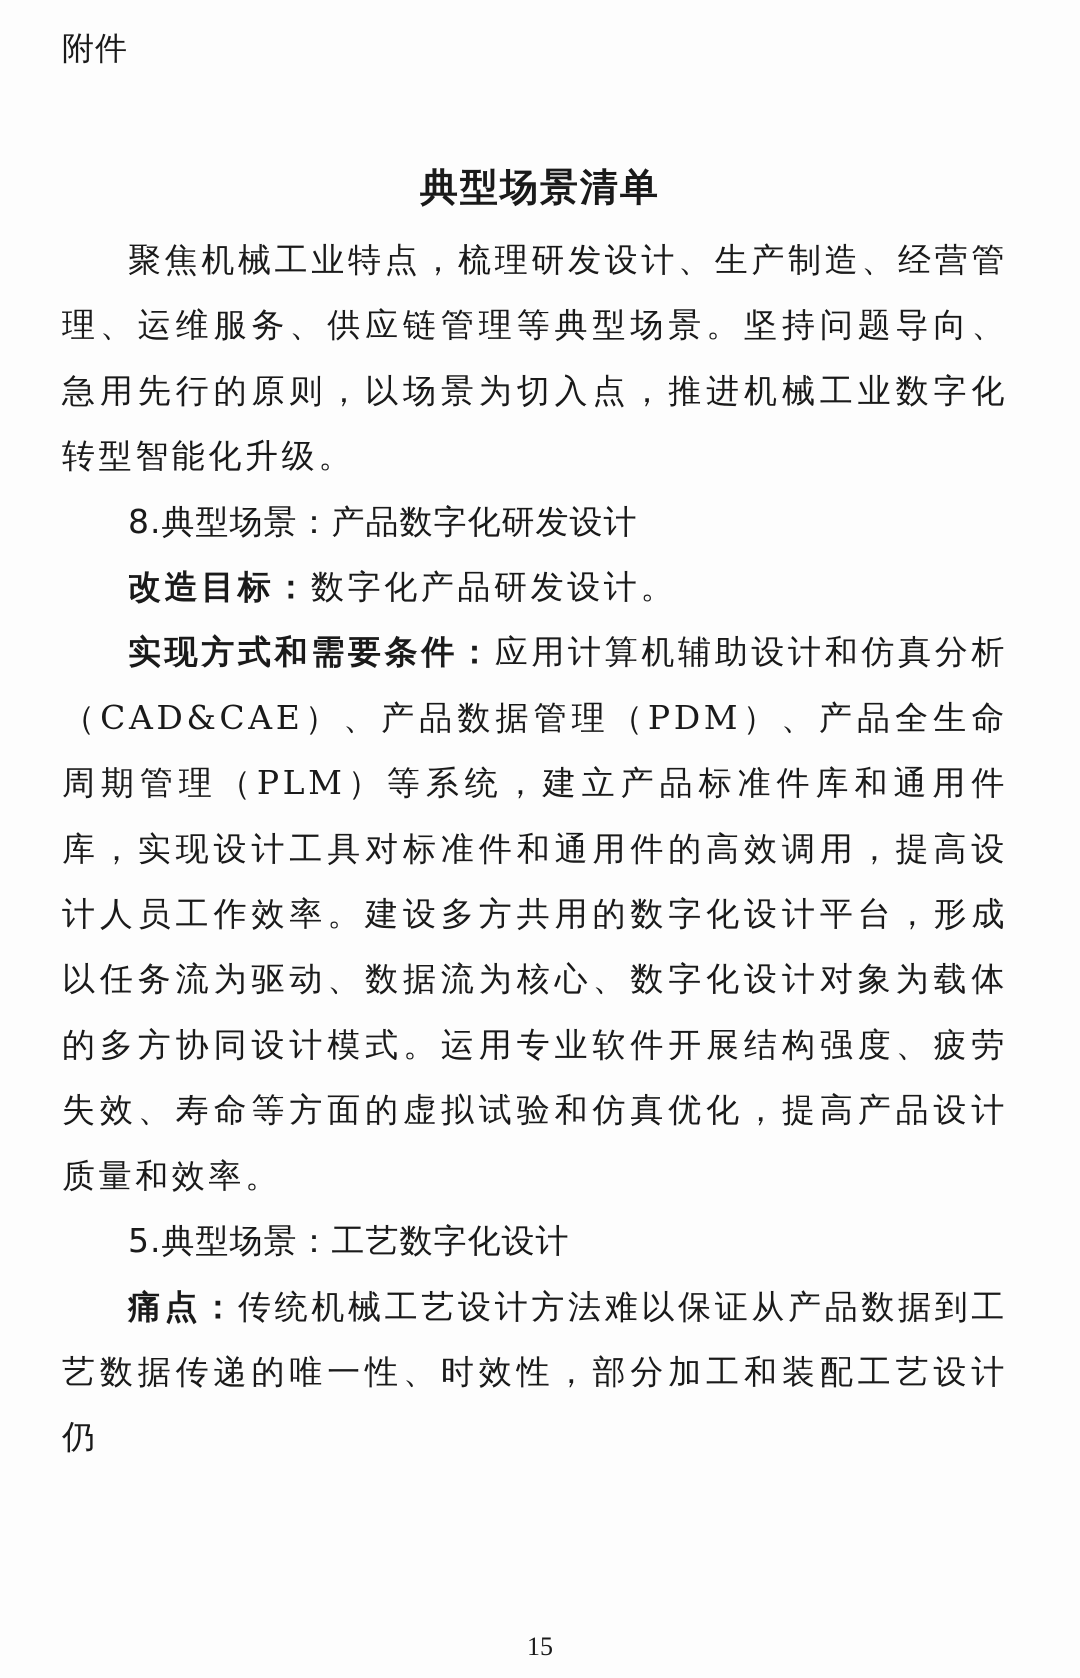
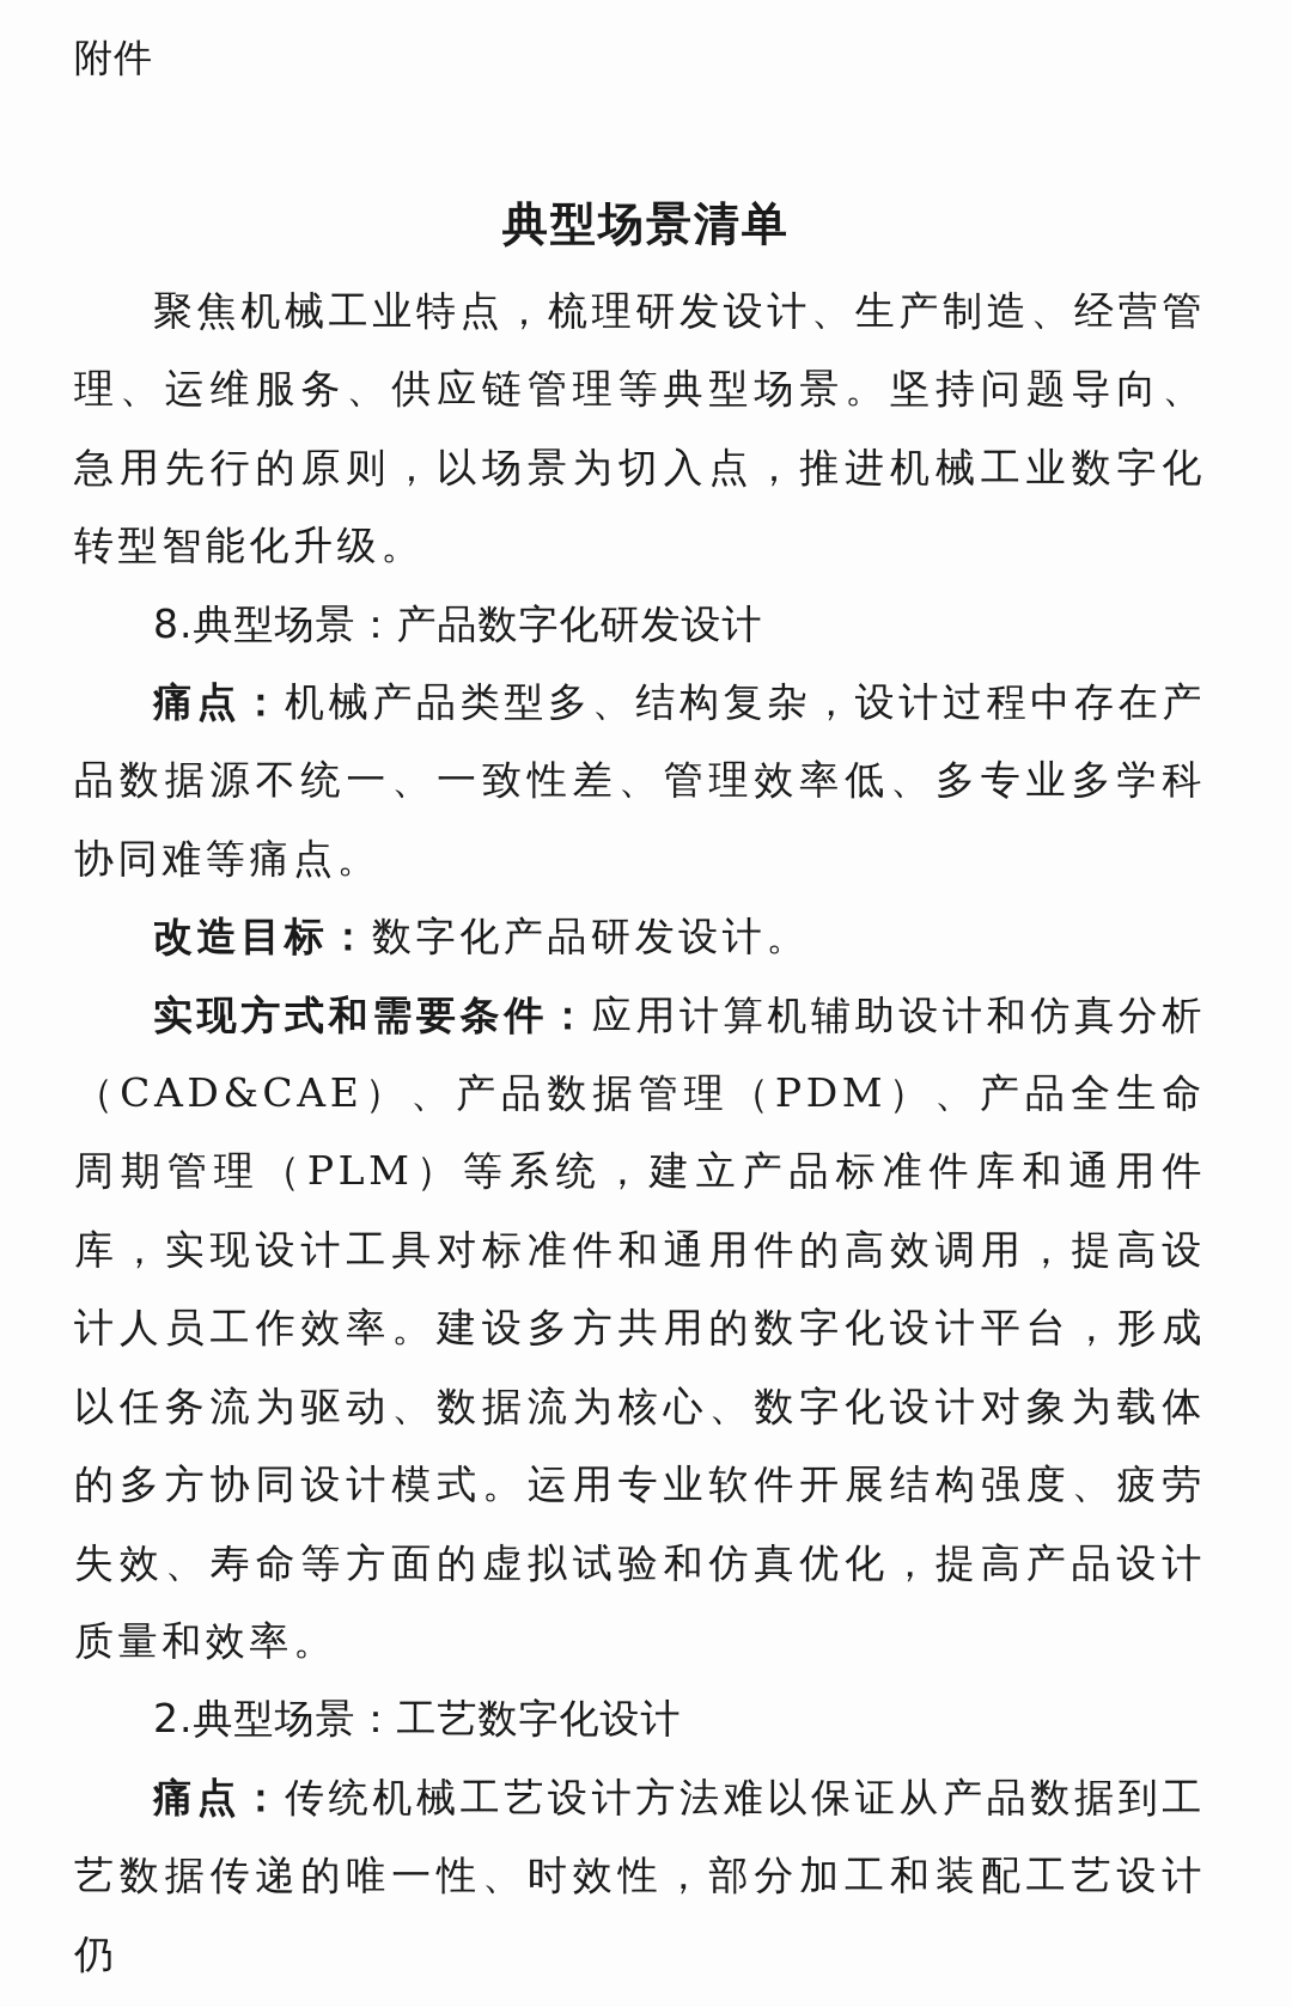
  附件
  典型场景清单
  聚焦机械工业特点，梳理研发设计、生产制造、经营管理、运维服务、供应链管理等典型场景。坚持问题导向、急用先行的原则，以场景为切入点，推进机械工业数字化转型智能化升级。
  8.典型场景：产品数字化研发设计
+ 痛点：机械产品类型多、结构复杂，设计过程中存在产品数据源不统一、一致性差、管理效率低、多专业多学科协同难等痛点。
  改造目标：数字化产品研发设计。
  实现方式和需要条件：应用计算机辅助设计和仿真分析（CAD&CAE）、产品数据管理（PDM）、产品全生命周期管理（PLM）等系统，建立产品标准件库和通用件库，实现设计工具对标准件和通用件的高效调用，提高设计人员工作效率。建设多方共用的数字化设计平台，形成以任务流为驱动、数据流为核心、数字化设计对象为载体的多方协同设计模式。运用专业软件开展结构强度、疲劳失效、寿命等方面的虚拟试验和仿真优化，提高产品设计质量和效率。
- 5.典型场景：工艺数字化设计
+ 2.典型场景：工艺数字化设计
  痛点：传统机械工艺设计方法难以保证从产品数据到工艺数据传递的唯一性、时效性，部分加工和装配工艺设计仍
- 15
